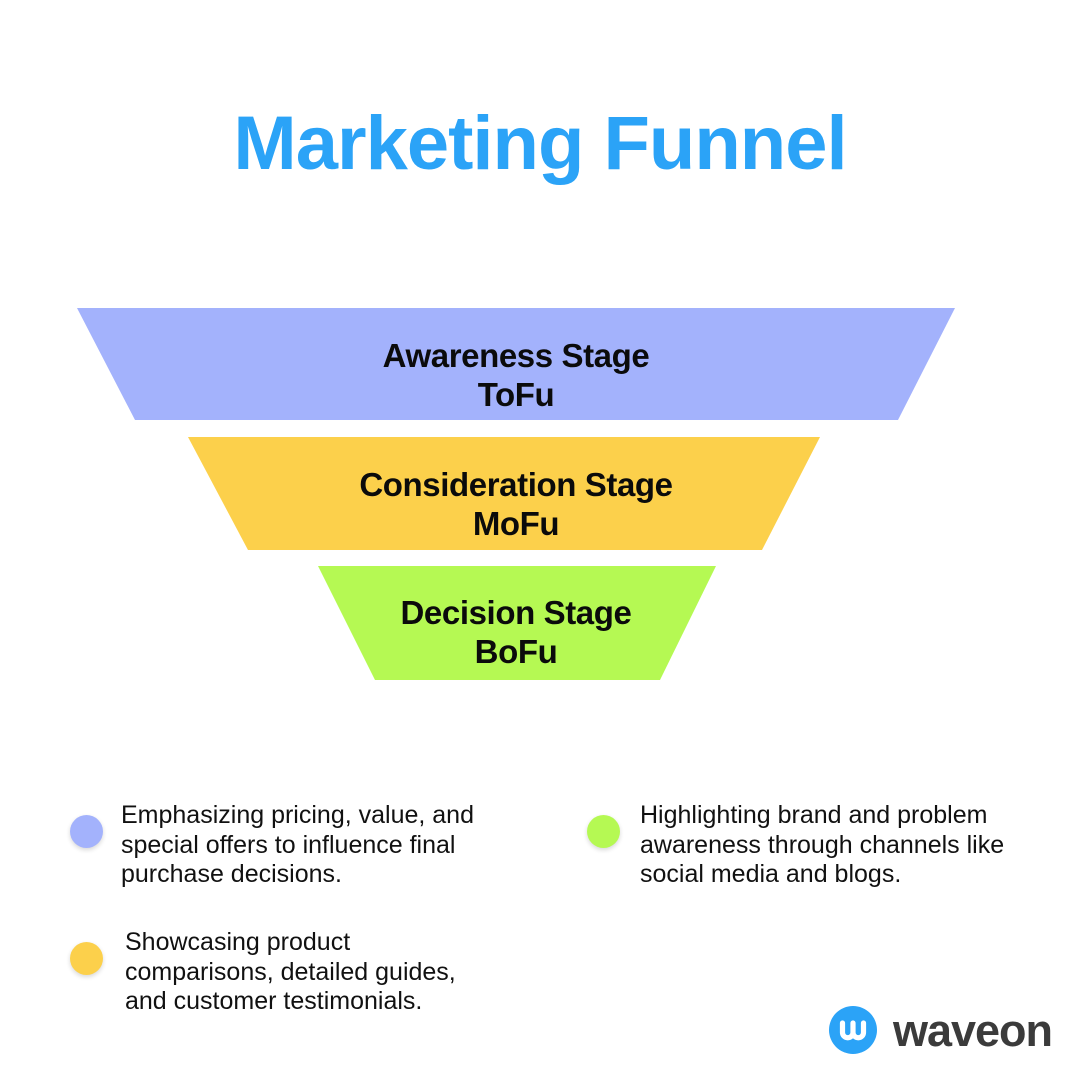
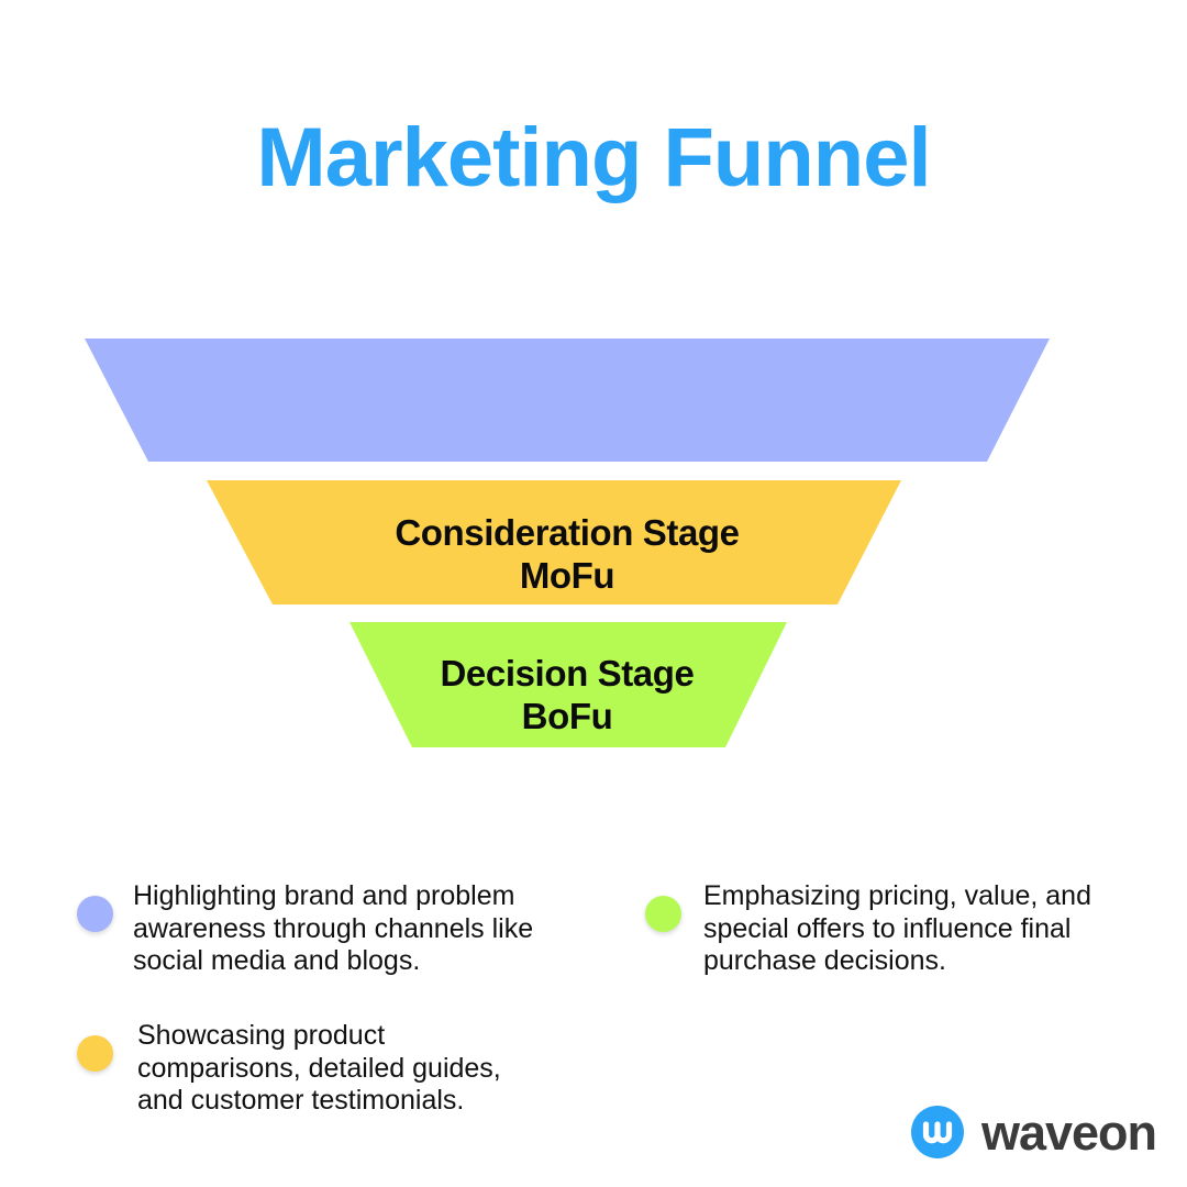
  Marketing Funnel
- Awareness Stage
- ToFu
  Consideration Stage
  MoFu
  Decision Stage
  BoFu
- Emphasizing pricing, value, and special offers to influence final purchase decisions.
+ Highlighting brand and problem awareness through channels like social media and blogs.
  Showcasing product comparisons, detailed guides, and customer testimonials.
- Highlighting brand and problem awareness through channels like social media and blogs.
+ Emphasizing pricing, value, and special offers to influence final purchase decisions.
  waveon
